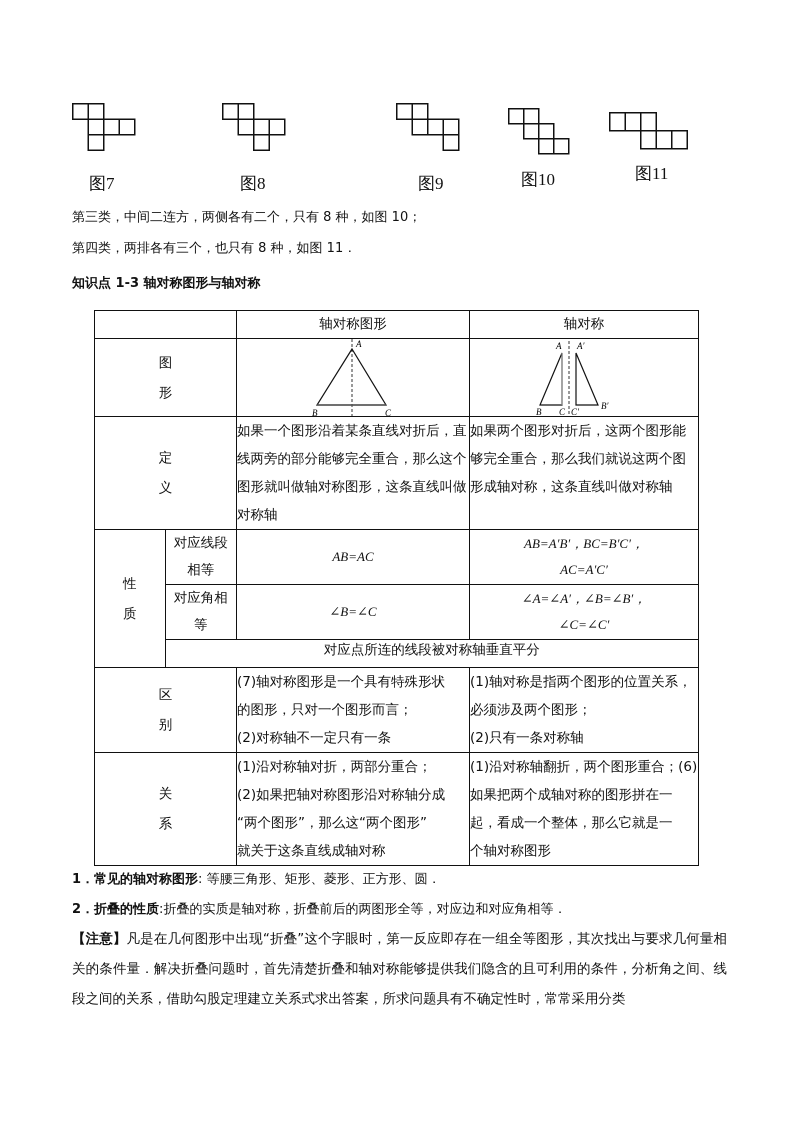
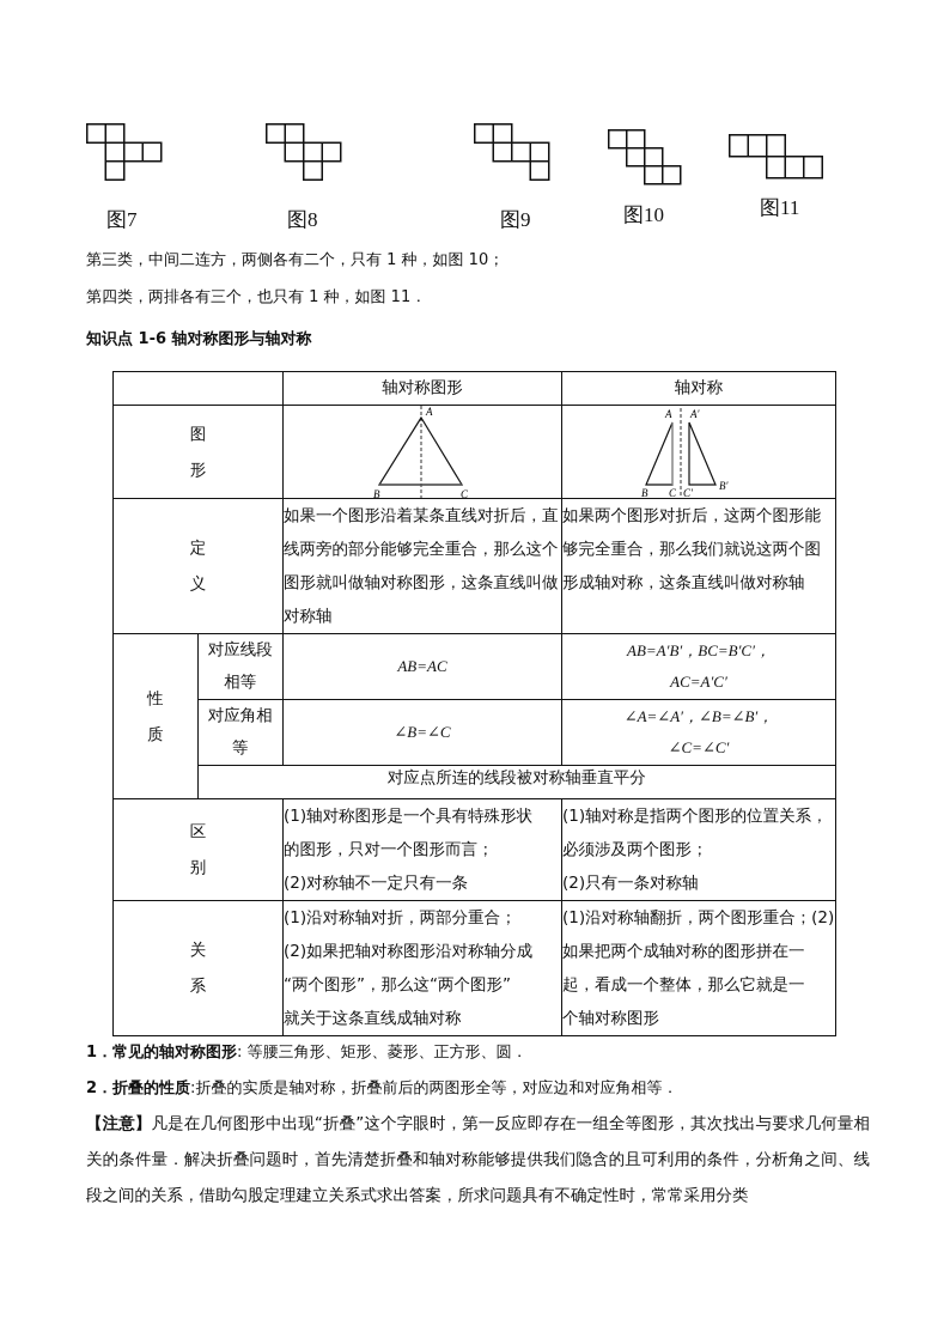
  图7
  图8
  图9
  图10
  图11
- 第三类，中间二连方，两侧各有二个，只有 8 种，如图 10；
+ 第三类，中间二连方，两侧各有二个，只有 1 种，如图 10；
- 第四类，两排各有三个，也只有 8 种，如图 11．
+ 第四类，两排各有三个，也只有 1 种，如图 11．
- 知识点 1-3 轴对称图形与轴对称
+ 知识点 1-6 轴对称图形与轴对称
  	轴对称图形	轴对称
  图 形	A B C	A A′ B C C′ B′
  定 义	如果一个图形沿着某条直线对折后，直线两旁的部分能够完全重合，那么这个图形就叫做轴对称图形，这条直线叫做对称轴	如果两个图形对折后，这两个图形能够完全重合，那么我们就说这两个图形成轴对称，这条直线叫做对称轴
  性 质	对应线段 相等	AB=AC	AB=A′B′，BC=B′C′， AC=A′C′
  对应角相 等	∠B=∠C	∠A=∠A′，∠B=∠B′， ∠C=∠C′
  对应点所连的线段被对称轴垂直平分
- 区 别	(7)轴对称图形是一个具有特殊形状 的图形，只对一个图形而言； (2)对称轴不一定只有一条	(1)轴对称是指两个图形的位置关系， 必须涉及两个图形； (2)只有一条对称轴
+ 区 别	(1)轴对称图形是一个具有特殊形状 的图形，只对一个图形而言； (2)对称轴不一定只有一条	(1)轴对称是指两个图形的位置关系， 必须涉及两个图形； (2)只有一条对称轴
- 关 系	(1)沿对称轴对折，两部分重合； (2)如果把轴对称图形沿对称轴分成 “两个图形”，那么这“两个图形” 就关于这条直线成轴对称	(1)沿对称轴翻折，两个图形重合；(6) 如果把两个成轴对称的图形拼在一 起，看成一个整体，那么它就是一 个轴对称图形
+ 关 系	(1)沿对称轴对折，两部分重合； (2)如果把轴对称图形沿对称轴分成 “两个图形”，那么这“两个图形” 就关于这条直线成轴对称	(1)沿对称轴翻折，两个图形重合；(2) 如果把两个成轴对称的图形拼在一 起，看成一个整体，那么它就是一 个轴对称图形
  1．常见的轴对称图形: 等腰三角形、矩形、菱形、正方形、圆．
  2．折叠的性质:折叠的实质是轴对称，折叠前后的两图形全等，对应边和对应角相等．
  【注意】凡是在几何图形中出现“折叠”这个字眼时，第一反应即存在一组全等图形，其次找出与要求几何量相关的条件量．解决折叠问题时，首先清楚折叠和轴对称能够提供我们隐含的且可利用的条件，分析角之间、线段之间的关系，借助勾股定理建立关系式求出答案，所求问题具有不确定性时，常常采用分类
